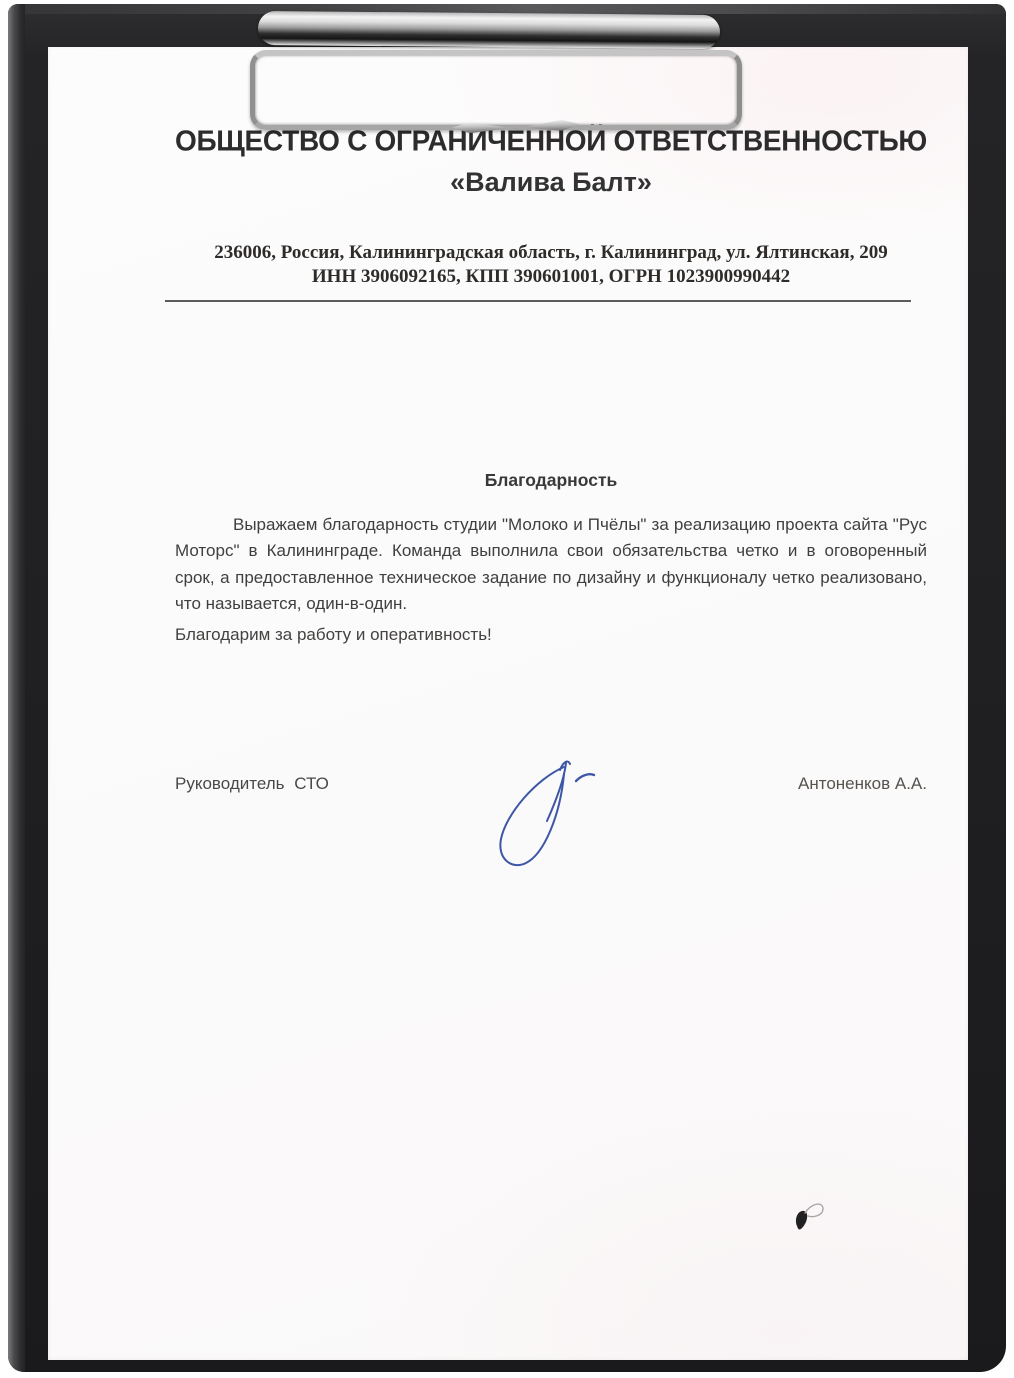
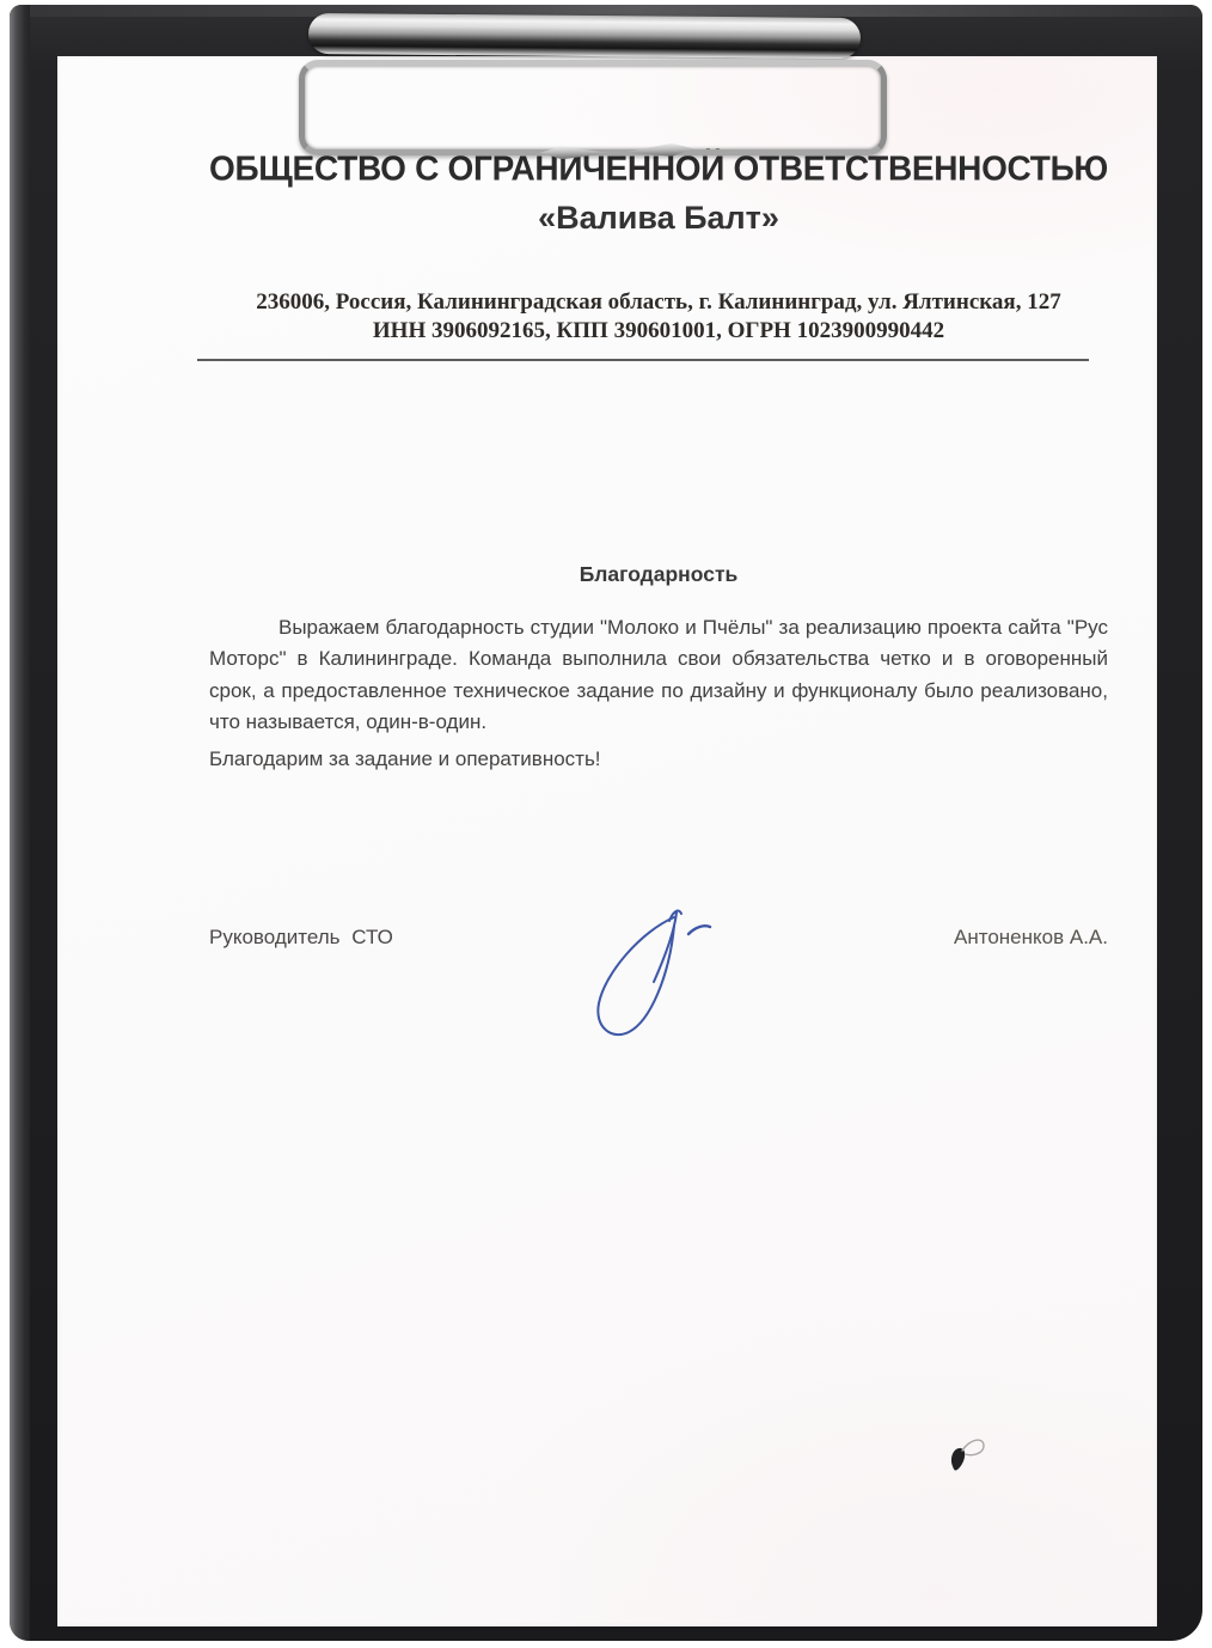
  ОБЩЕСТВО С ОГРАНИЧЕННОЙ ОТВЕТСТВЕННОСТЬЮ
  «Валива Балт»
- 236006, Россия, Калининградская область, г. Калининград, ул. Ялтинская, 209
+ 236006, Россия, Калининградская область, г. Калининград, ул. Ялтинская, 127
  ИНН 3906092165, КПП 390601001, ОГРН 1023900990442
  Благодарность
- Выражаем благодарность студии "Молоко и Пчёлы" за реализацию проекта сайта "Рус Моторс" в Калининграде. Команда выполнила свои обязательства четко и в оговоренный срок, а предоставленное техническое задание по дизайну и функционалу четко реализовано, что называется, один-в-один.
+ Выражаем благодарность студии "Молоко и Пчёлы" за реализацию проекта сайта "Рус Моторс" в Калининграде. Команда выполнила свои обязательства четко и в оговоренный срок, а предоставленное техническое задание по дизайну и функционалу было реализовано, что называется, один-в-один.
- Благодарим за работу и оперативность!
+ Благодарим за задание и оперативность!
  Руководитель СТО
  Антоненков А.А.
